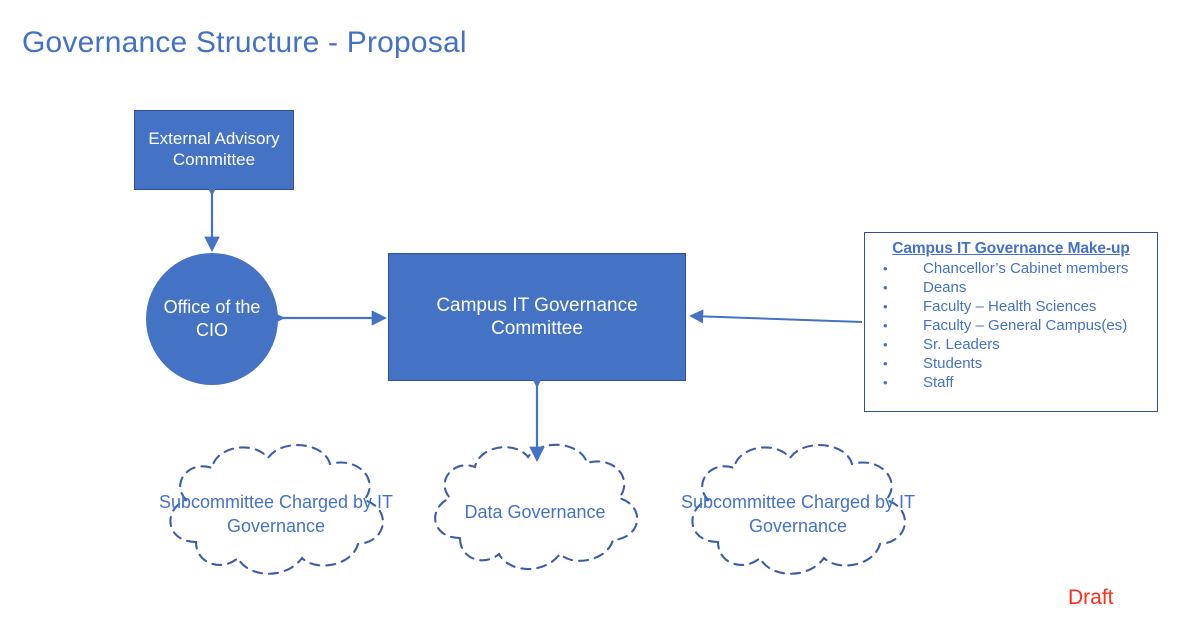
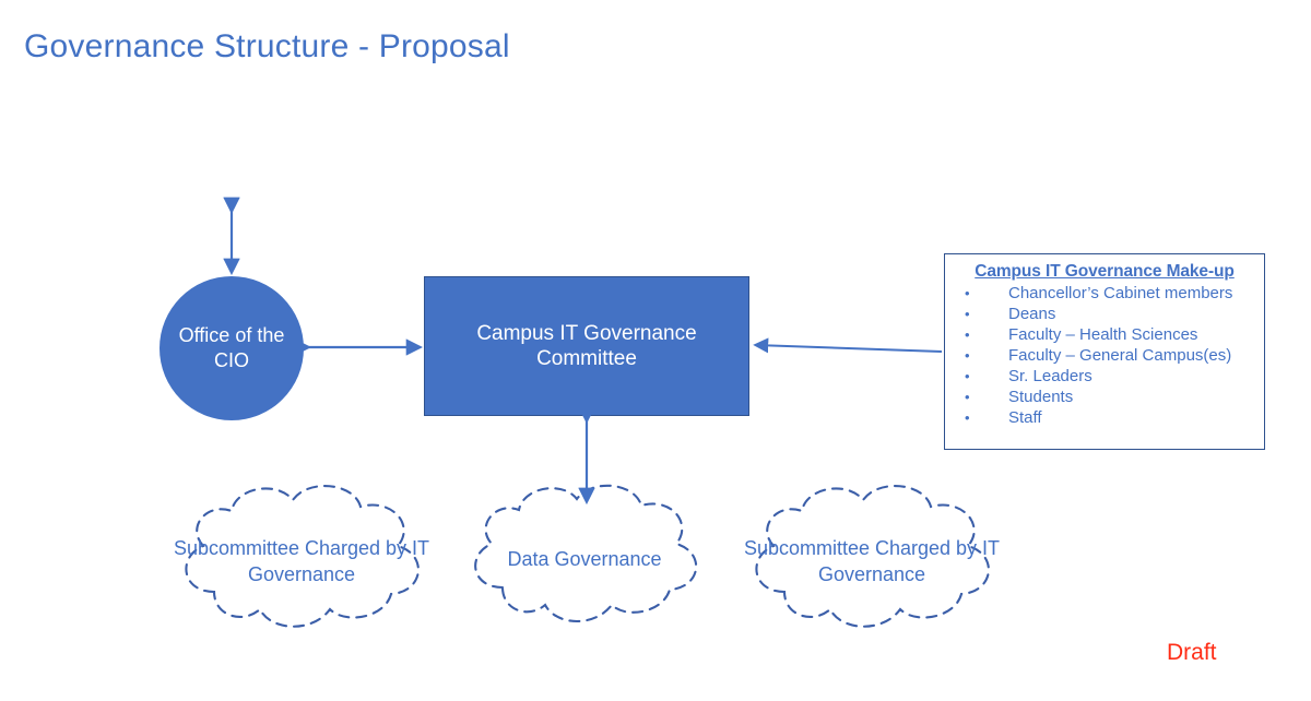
  Governance Structure - Proposal
- External Advisory Committee
  Office of the CIO
  Campus IT Governance Committee
  Campus IT Governance Make-up
  •
  Chancellor’s Cabinet members
  •
  Deans
  •
  Faculty – Health Sciences
  •
  Faculty – General Campus(es)
  •
  Sr. Leaders
  •
  Students
  •
  Staff
  Subcommittee Charged by IT Governance
  Data Governance
  Subcommittee Charged by IT Governance
  Draft
